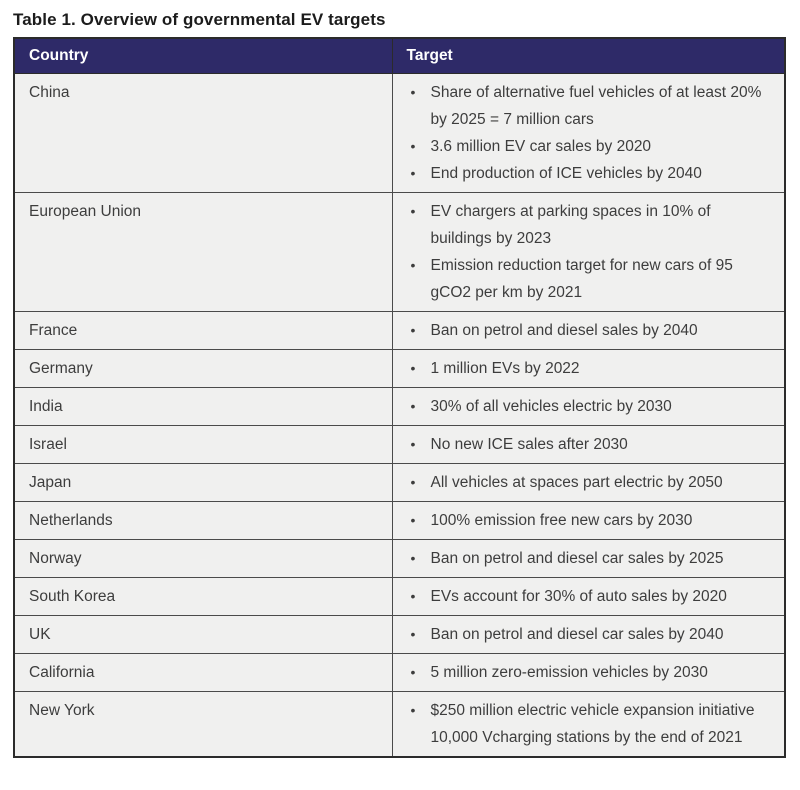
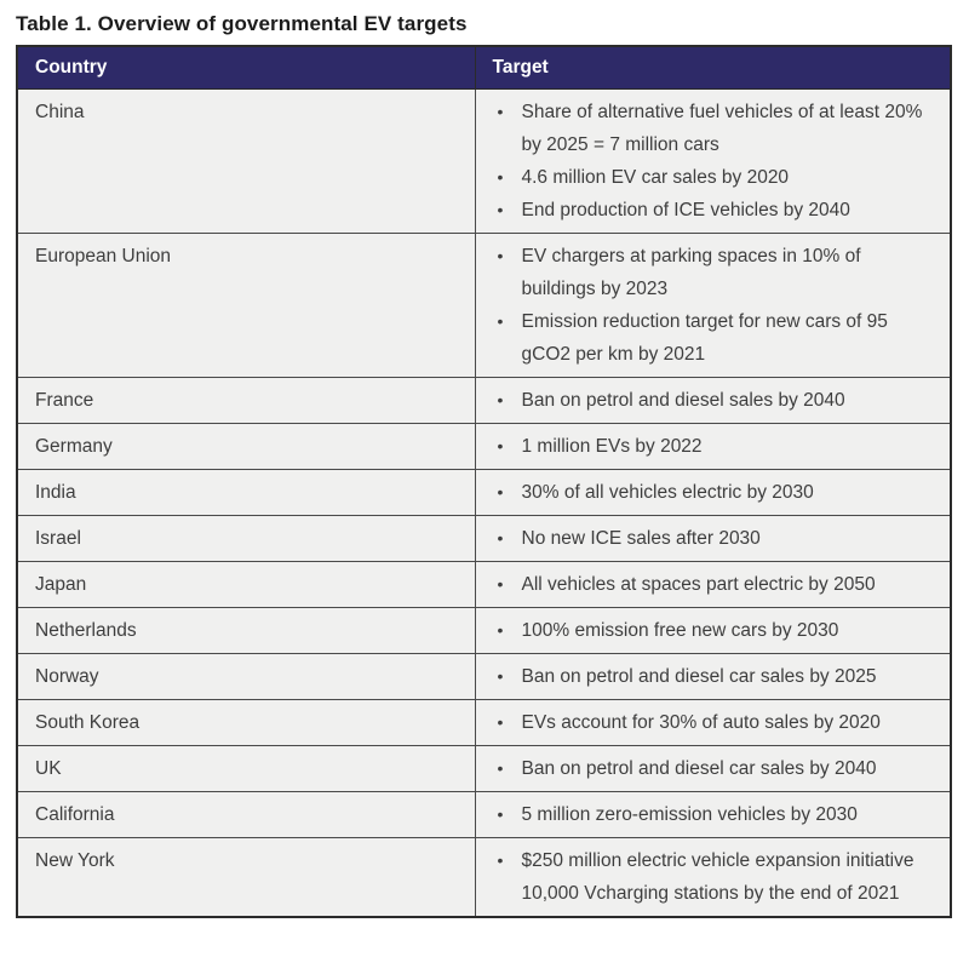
  Table 1. Overview of governmental EV targets
  Country	Target
- China	• Share of alternative fuel vehicles of at least 20% by 2025 = 7 million cars• 3.6 million EV car sales by 2020• End production of ICE vehicles by 2040
+ China	• Share of alternative fuel vehicles of at least 20% by 2025 = 7 million cars• 4.6 million EV car sales by 2020• End production of ICE vehicles by 2040
  European Union	• EV chargers at parking spaces in 10% of buildings by 2023• Emission reduction target for new cars of 95 gCO2 per km by 2021
  France	• Ban on petrol and diesel sales by 2040
  Germany	• 1 million EVs by 2022
  India	• 30% of all vehicles electric by 2030
  Israel	• No new ICE sales after 2030
  Japan	• All vehicles at spaces part electric by 2050
  Netherlands	• 100% emission free new cars by 2030
  Norway	• Ban on petrol and diesel car sales by 2025
  South Korea	• EVs account for 30% of auto sales by 2020
  UK	• Ban on petrol and diesel car sales by 2040
  California	• 5 million zero-emission vehicles by 2030
  New York	• $250 million electric vehicle expansion initiative 10,000 Vcharging stations by the end of 2021
